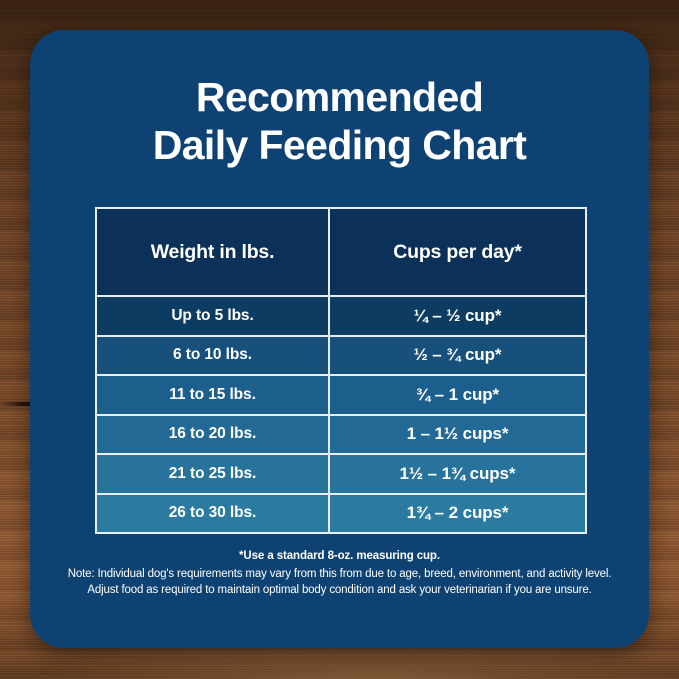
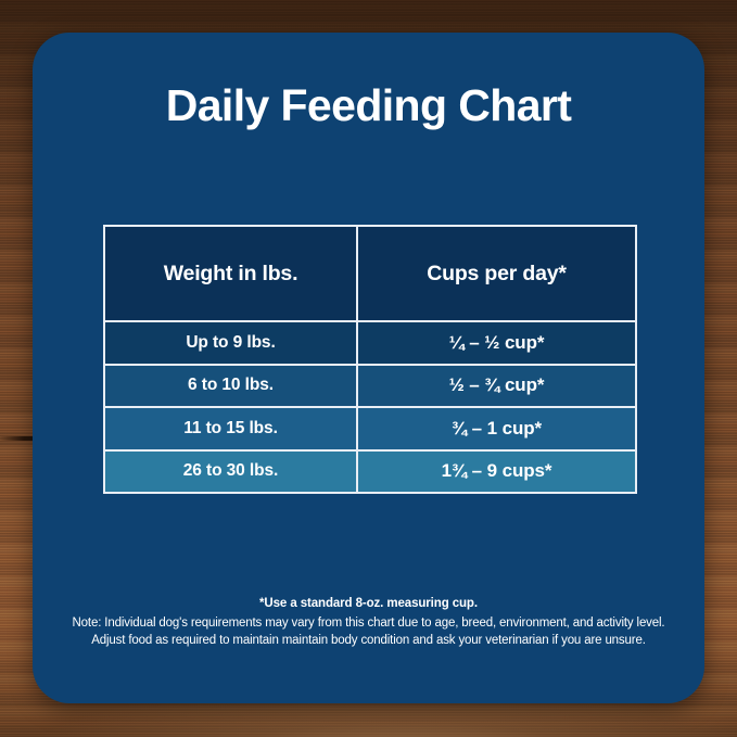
- Recommended
  Daily Feeding Chart
  Weight in lbs.	Cups per day*
- Up to 5 lbs.	¼ – ½ cup*
+ Up to 9 lbs.	¼ – ½ cup*
  6 to 10 lbs.	½ – ¾ cup*
  11 to 15 lbs.	¾ – 1 cup*
- 16 to 20 lbs.	1 – 1½ cups*
- 21 to 25 lbs.	1½ – 1¾ cups*
- 26 to 30 lbs.	1¾ – 2 cups*
+ 26 to 30 lbs.	1¾ – 9 cups*
  *Use a standard 8-oz. measuring cup.
- Note: Individual dog's requirements may vary from this from due to age, breed, environment, and activity level.
+ Note: Individual dog's requirements may vary from this chart due to age, breed, environment, and activity level.
- Adjust food as required to maintain optimal body condition and ask your veterinarian if you are unsure.
+ Adjust food as required to maintain maintain body condition and ask your veterinarian if you are unsure.
